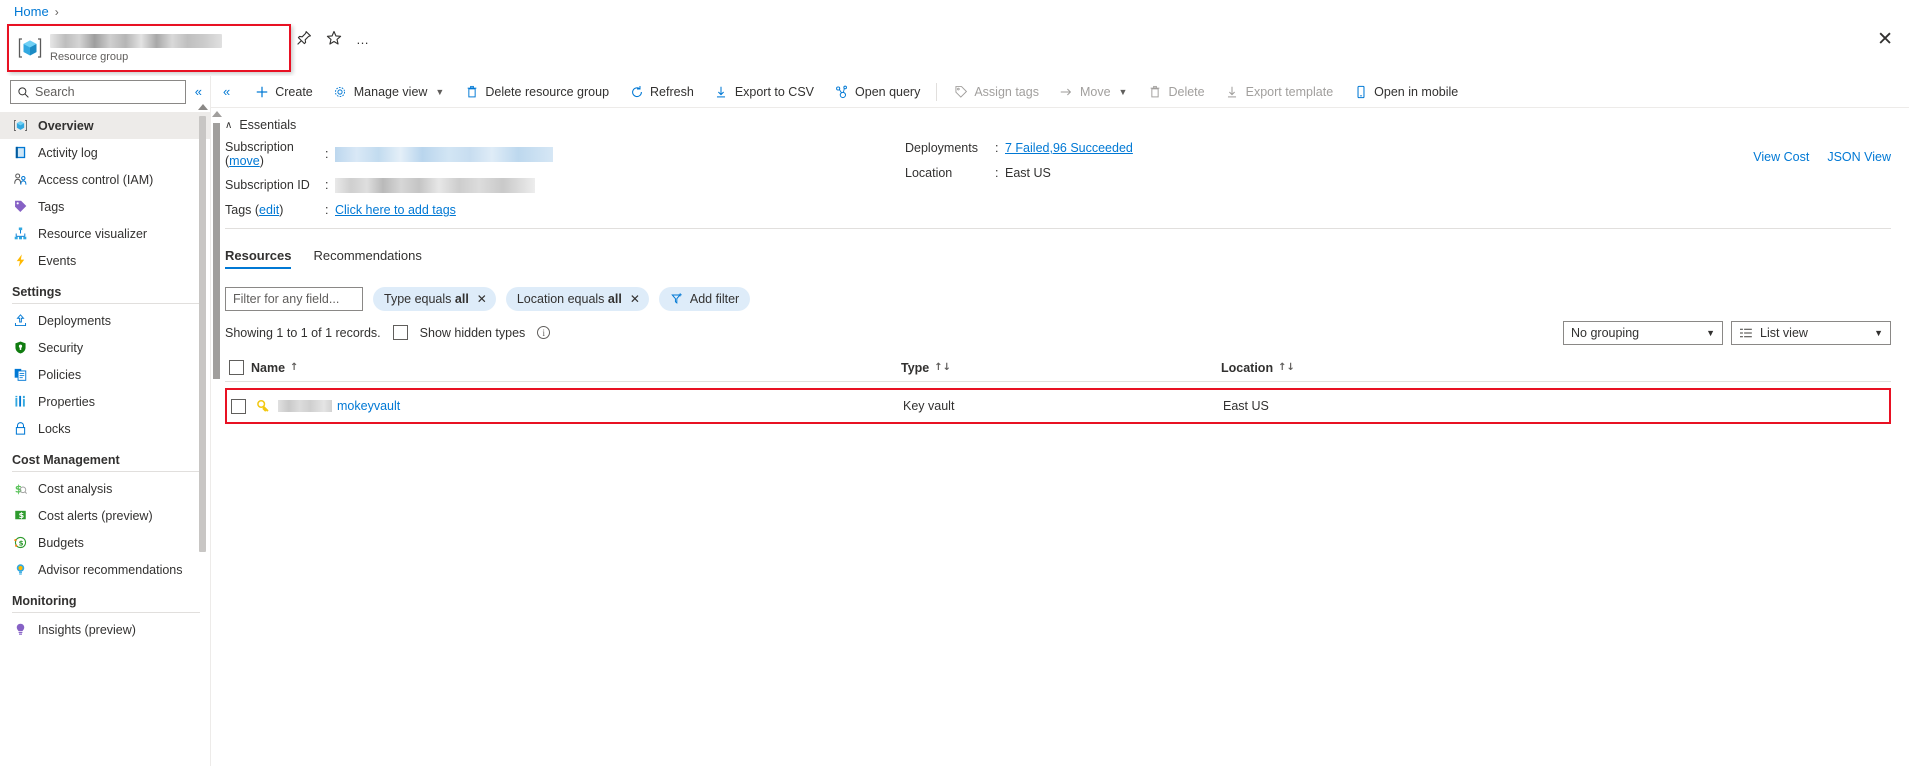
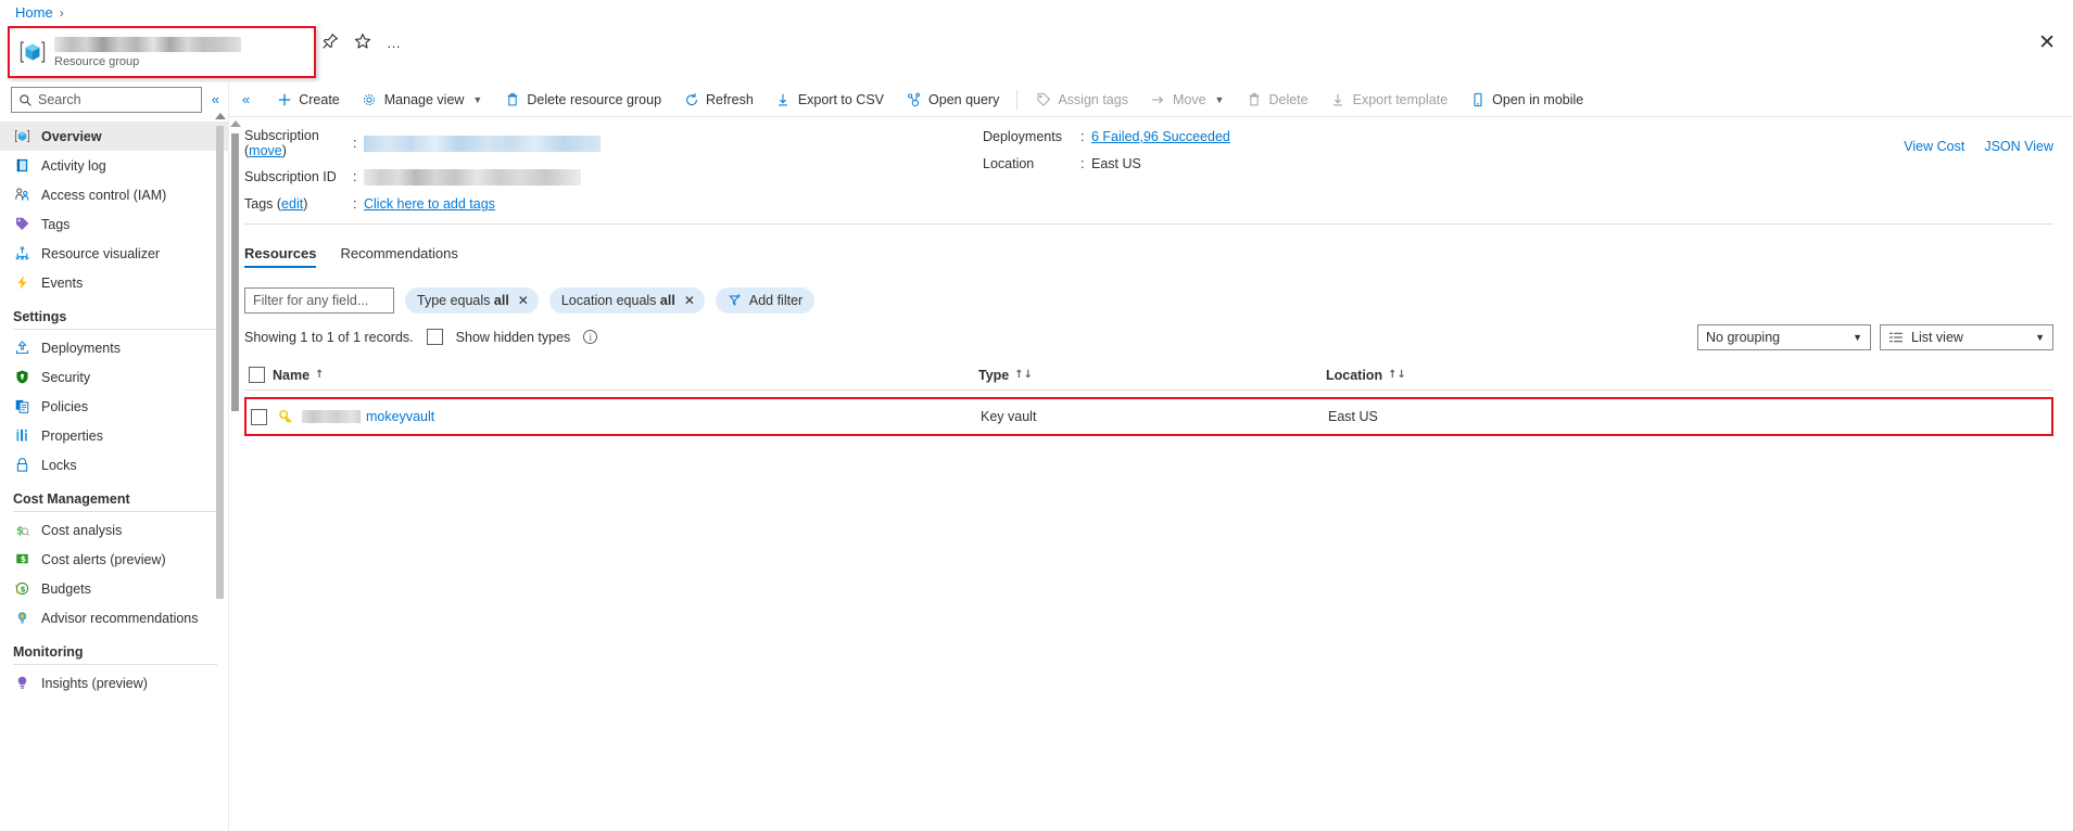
  Home
  ›
  Resource group
  …
  ✕
  Search
  «
  Overview
  Activity log
  Access control (IAM)
  Tags
  Resource visualizer
  Events
  Settings
  Deployments
  Security
  Policies
  Properties
  Locks
  Cost Management
  $
  Cost analysis
  $
  Cost alerts (preview)
  $
  Budgets
  Advisor recommendations
  Monitoring
  Insights (preview)
  «
  Create
  Manage view
  ▼
  Delete resource group
  Refresh
  Export to CSV
  Open query
  Assign tags
  Move
  ▼
  Delete
  Export template
  Open in mobile
- ∧
- Essentials
  Subscription (move)
  :
  Subscription ID
  :
  Tags (edit)
  :
  Click here to add tags
  Deployments
  :
- 7 Failed,96 Succeeded
+ 6 Failed,96 Succeeded
  Location
  :
  East US
  View Cost
  JSON View
  Resources
  Recommendations
  Filter for any field...
  Type equals all
  ✕
  Location equals all
  ✕
  Add filter
  Showing 1 to 1 of 1 records.
  Show hidden types
  i
  No grouping
  ▼
  List view
  ▼
  Name
  ↑
  Type
  ↑↓
  Location
  ↑↓
  mokeyvault
  Key vault
  East US
